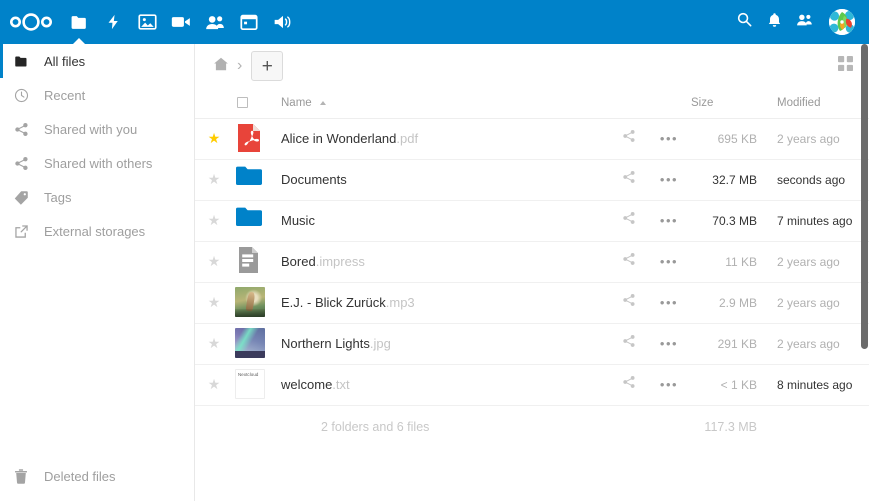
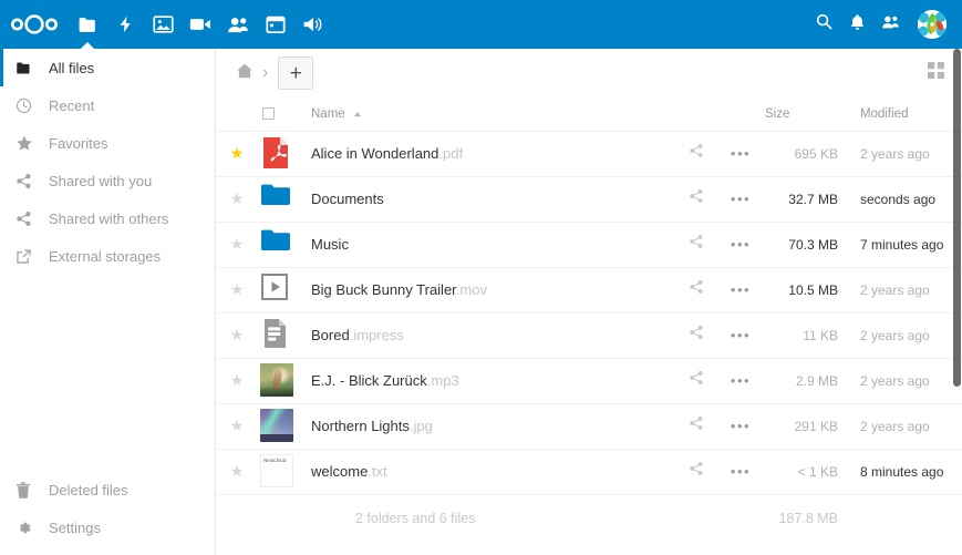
  All files
  Recent
+ Favorites
  Shared with you
  Shared with others
- Tags
  External storages
  Deleted files
+ Settings
  ›
  +
  		Name			Size	Modified
  ★		Alice in Wonderland.pdf		•••	695 KB	2 years ago
  ★		Documents		•••	32.7 MB	seconds ago
  ★		Music		•••	70.3 MB	7 minutes ago
+ ★		Big Buck Bunny Trailer.mov		•••	10.5 MB	2 years ago
  ★		Bored.impress		•••	11 KB	2 years ago
  ★		E.J. - Blick Zurück.mp3		•••	2.9 MB	2 years ago
  ★		Northern Lights.jpg		•••	291 KB	2 years ago
  ★		welcome.txt		•••	< 1 KB	8 minutes ago
- 		2 folders and 6 files			117.3 MB
+ 		2 folders and 6 files			187.8 MB
